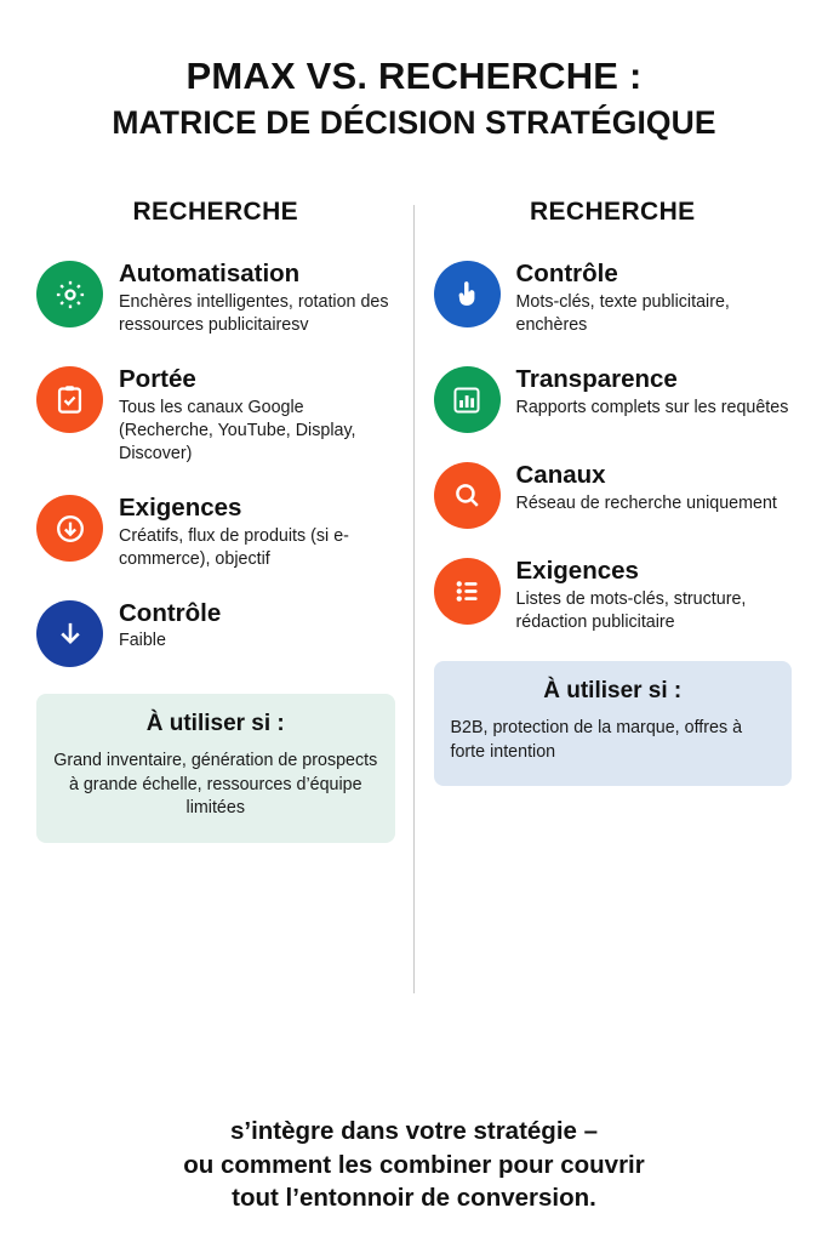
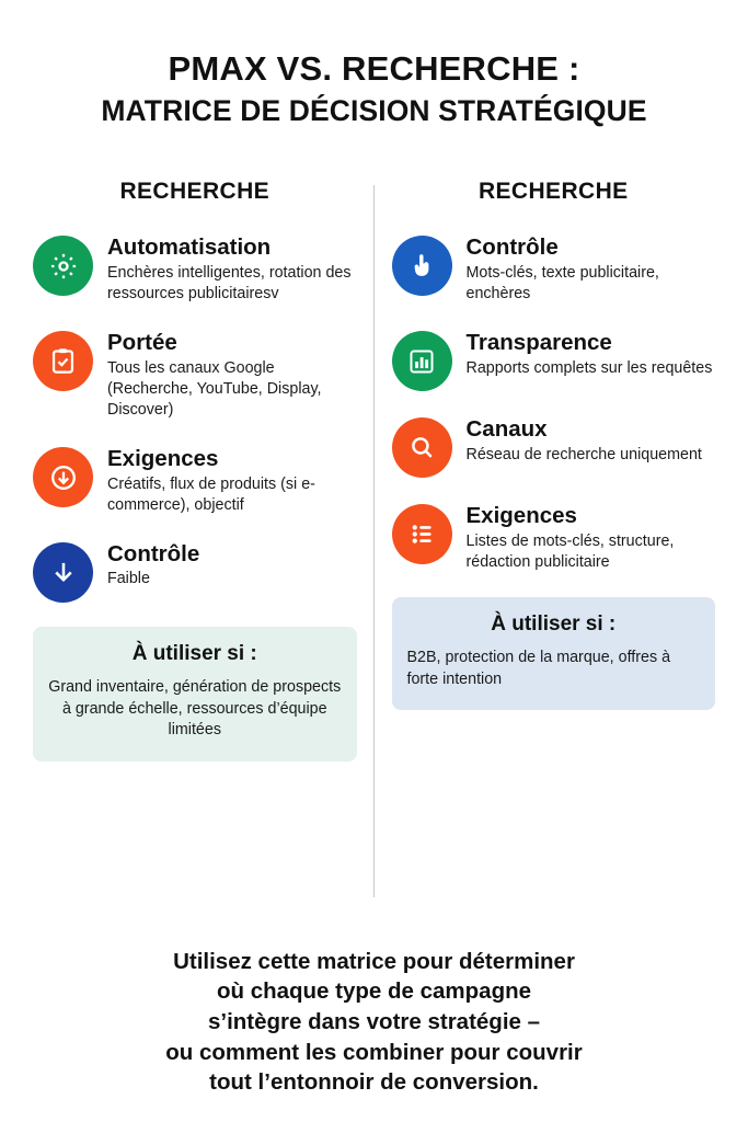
  PMAX VS. RECHERCHE :
  MATRICE DE DÉCISION STRATÉGIQUE
  RECHERCHE
  Automatisation
  Enchères intelligentes, rotation des ressources publicitairesv
  Portée
  Tous les canaux Google (Recherche, YouTube, Display, Discover)
  Exigences
  Créatifs, flux de produits (si e-commerce), objectif
  Contrôle
  Faible
  À utiliser si :
  Grand inventaire, génération de prospects à grande échelle, ressources d’équipe limitées
  RECHERCHE
  Contrôle
  Mots-clés, texte publicitaire, enchères
  Transparence
  Rapports complets sur les requêtes
  Canaux
  Réseau de recherche uniquement
  Exigences
  Listes de mots-clés, structure, rédaction publicitaire
  À utiliser si :
  B2B, protection de la marque, offres à forte intention
+ Utilisez cette matrice pour déterminer
+ où chaque type de campagne
  s’intègre dans votre stratégie –
  ou comment les combiner pour couvrir
  tout l’entonnoir de conversion.
